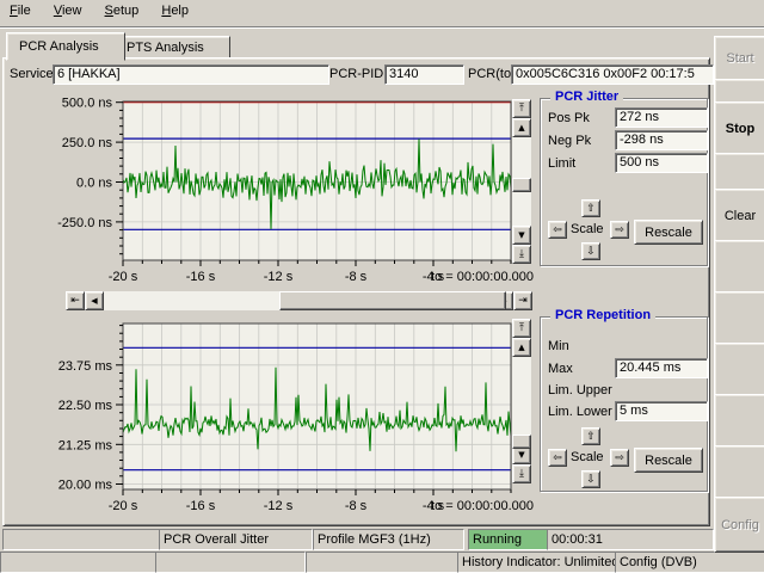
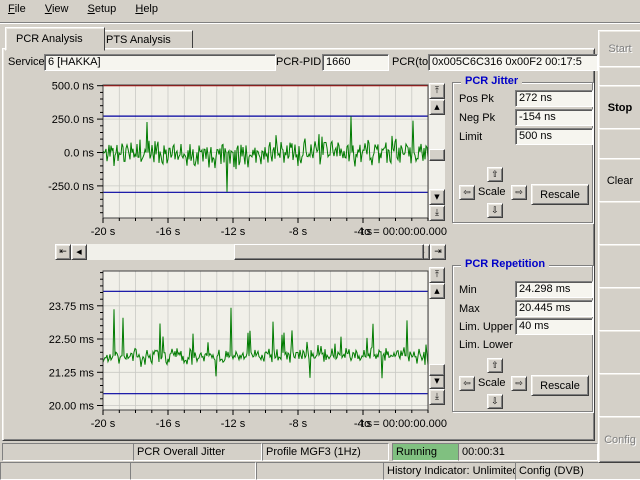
  File View Setup Help
  PCR Analysis
  PTS Analysis
  Service
  6 [HAKKA]
  PCR-PID
- 3140
+ 1660
  PCR(to
  0x005C6C316 0x00F2 00:17:5
  500.0 ns
  250.0 ns
  0.0 ns
  -250.0 ns
  -20 s
  -16 s
  -12 s
  -8 s
  -4 s
  to = 00:00:00.000
  23.75 ms
  22.50 ms
  21.25 ms
  20.00 ms
  -20 s
  -16 s
  -12 s
  -8 s
  -4 s
  to = 00:00:00.000
  ⇤
  ◀
  ⇥
  ⤒
  ▲
  ▼
  ⤓
  ⤒
  ▲
  ▼
  ⤓
  PCR Jitter
  Pos Pk
  272 ns
  Neg Pk
- -298 ns
+ -154 ns
  Limit
  500 ns
  ⇧
  ⇦
  Scale
  ⇨
  Rescale
  ⇩
  PCR Repetition
  Min
+ 24.298 ms
  Max
  20.445 ms
  Lim. Upper
+ 40 ms
  Lim. Lower
- 5 ms
  ⇧
  ⇦
  Scale
  ⇨
  Rescale
  ⇩
  Start
  Stop
  Clear
  Config
  PCR Overall Jitter
  Profile MGF3 (1Hz)
  Running
  00:00:31
  History Indicator: Unlimite
  Config (DVB)
